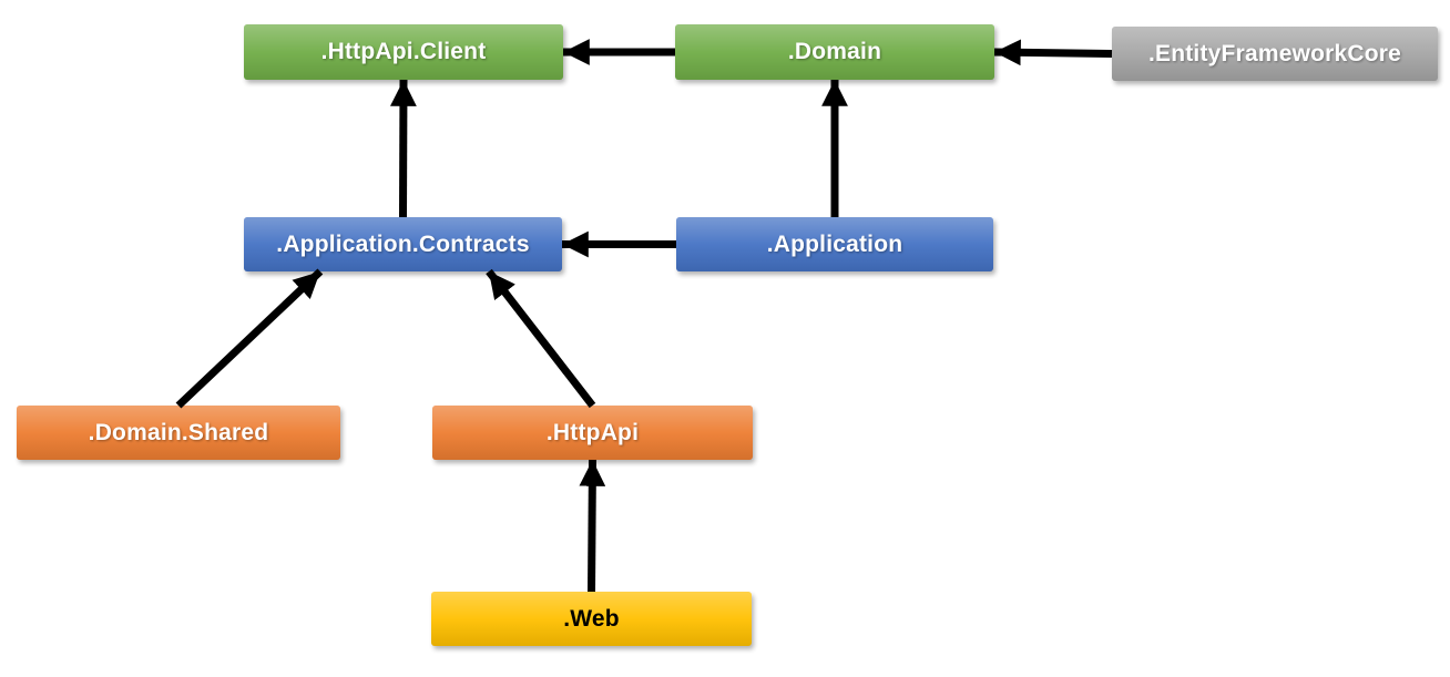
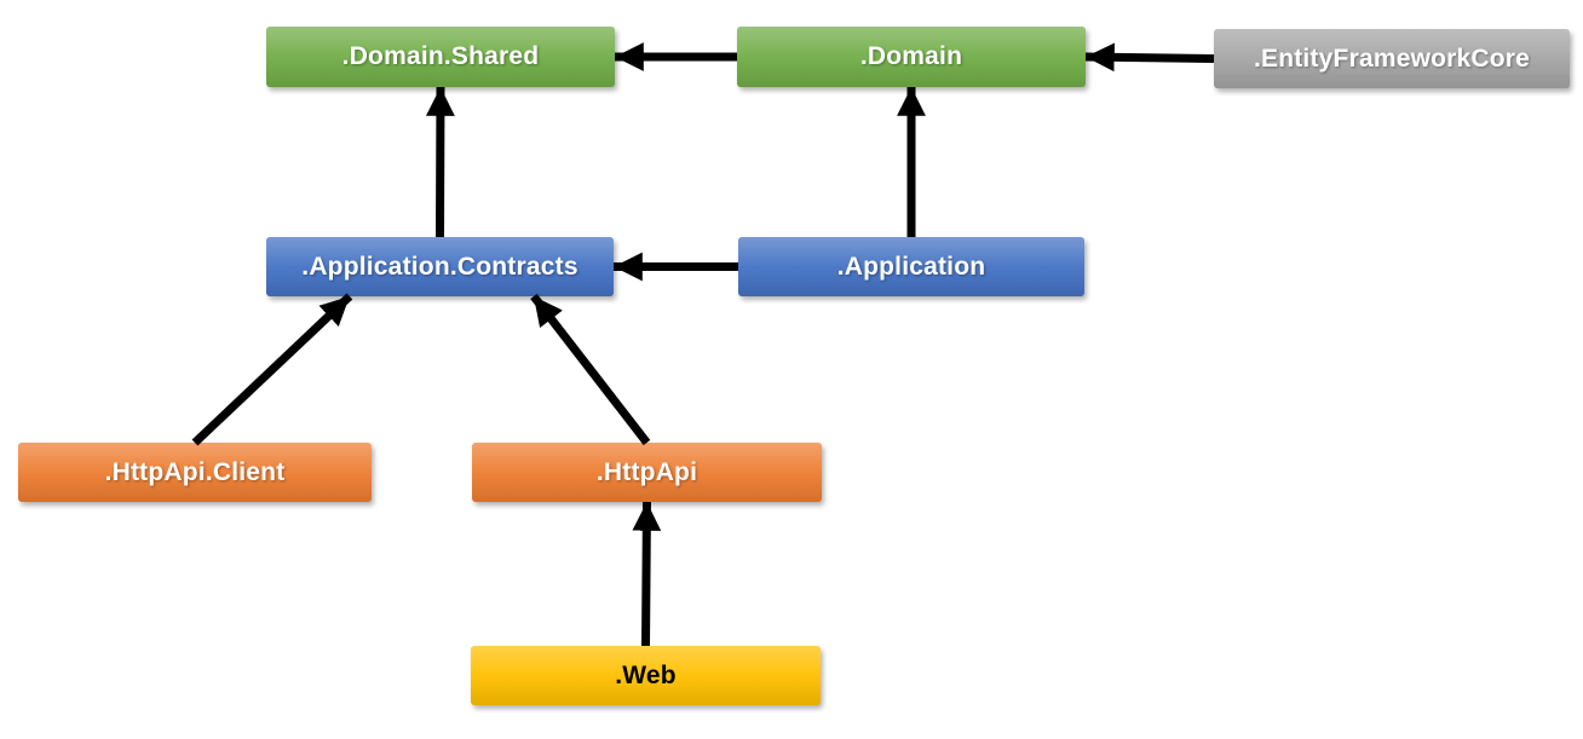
- .HttpApi.Client
+ .Domain.Shared
  .Domain
  .EntityFrameworkCore
  .Application.Contracts
  .Application
- .Domain.Shared
+ .HttpApi.Client
  .HttpApi
  .Web
